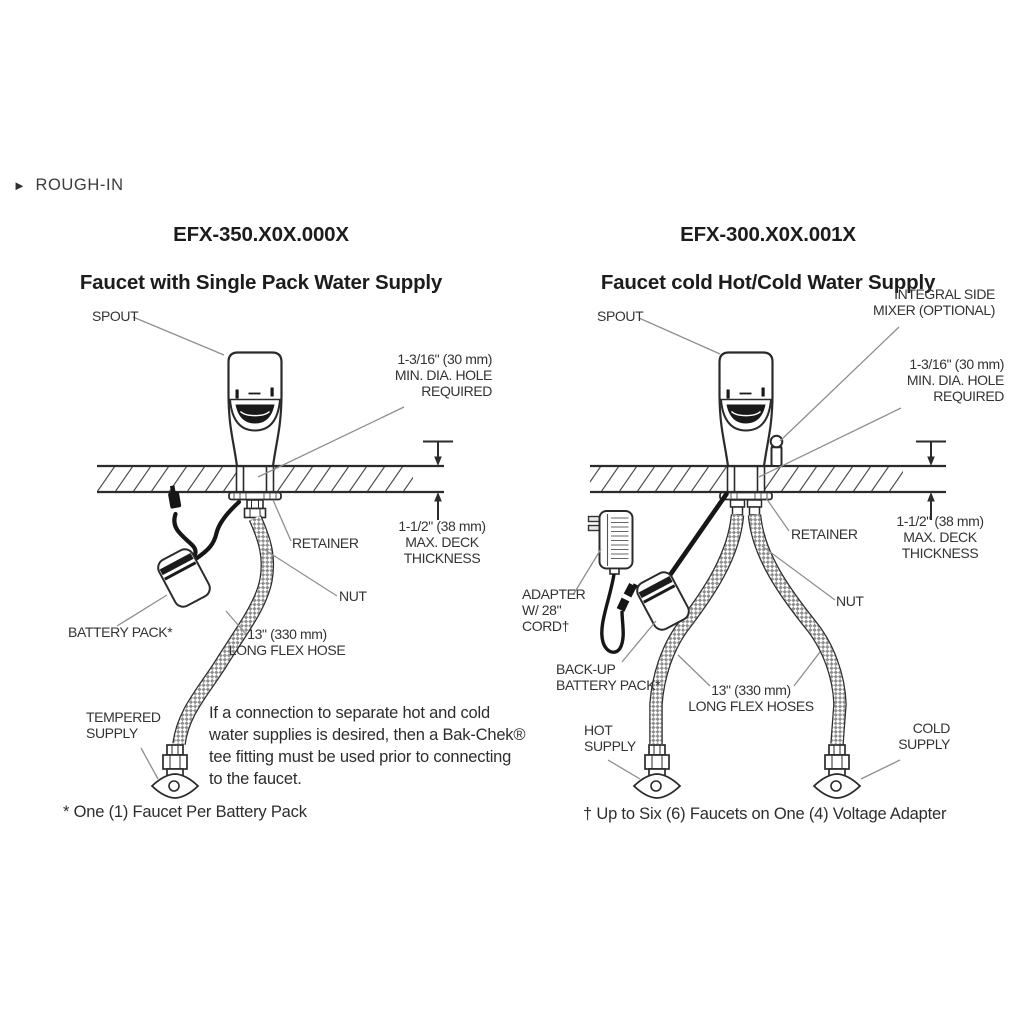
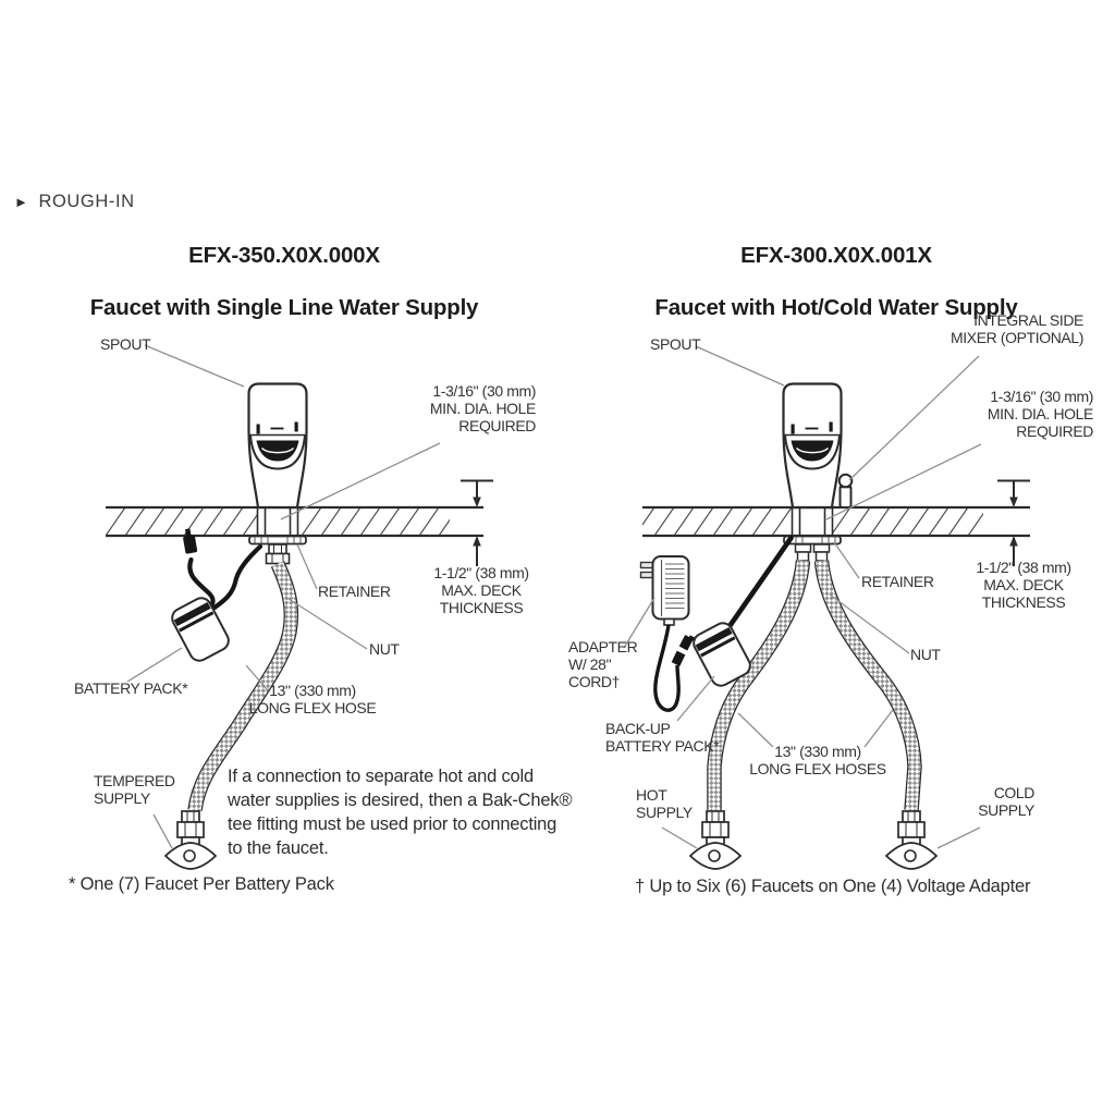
  ►
  ROUGH-IN
  EFX-350.X0X.000X
- Faucet with Single Pack Water Supply
+ Faucet with Single Line Water Supply
  EFX-300.X0X.001X
- Faucet cold Hot/Cold Water Supply
+ Faucet with Hot/Cold Water Supply
  SPOUT
  1-3/16" (30 mm)
  MIN. DIA. HOLE
  REQUIRED
  RETAINER
  NUT
  BATTERY PACK*
  13" (330 mm)
  LONG FLEX HOSE
  1-1/2" (38 mm)
  MAX. DECK
  THICKNESS
  TEMPERED
  SUPPLY
  If a connection to separate hot and cold
  water supplies is desired, then a Bak-Chek®
  tee fitting must be used prior to connecting
  to the faucet.
- * One (1) Faucet Per Battery Pack
+ * One (7) Faucet Per Battery Pack
  SPOUT
  INTEGRAL SIDE
  MIXER (OPTIONAL)
  1-3/16" (30 mm)
  MIN. DIA. HOLE
  REQUIRED
  RETAINER
  NUT
  ADAPTER
  W/ 28"
  CORD†
  BACK-UP
  BATTERY PACK*
  13" (330 mm)
  LONG FLEX HOSES
  1-1/2" (38 mm)
  MAX. DECK
  THICKNESS
  HOT
  SUPPLY
  COLD
  SUPPLY
  † Up to Six (6) Faucets on One (4) Voltage Adapter
